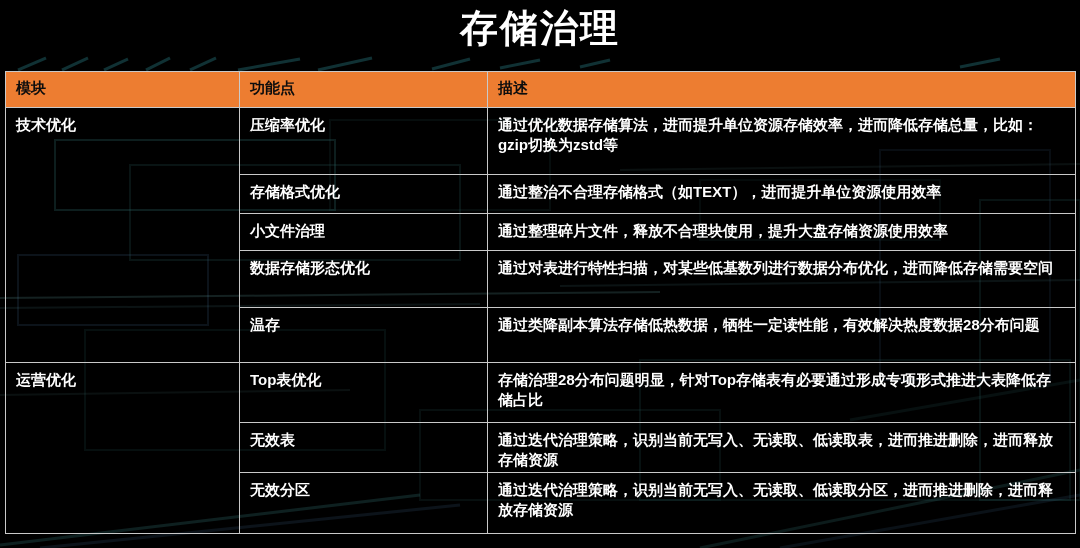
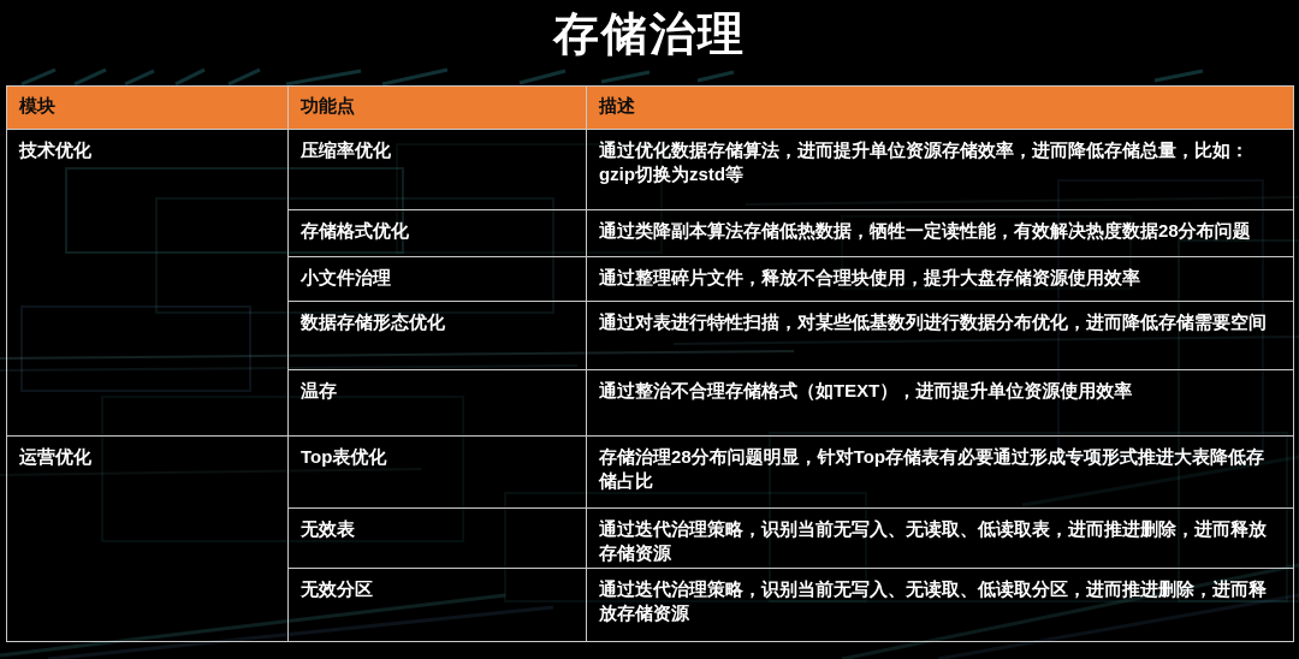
  存储治理
  模块	功能点	描述
  技术优化	压缩率优化	通过优化数据存储算法，进而提升单位资源存储效率，进而降低存储总量，比如：gzip切换为zstd等
- 存储格式优化	通过整治不合理存储格式（如TEXT），进而提升单位资源使用效率
+ 存储格式优化	通过类降副本算法存储低热数据，牺牲一定读性能，有效解决热度数据28分布问题
  小文件治理	通过整理碎片文件，释放不合理块使用，提升大盘存储资源使用效率
  数据存储形态优化	通过对表进行特性扫描，对某些低基数列进行数据分布优化，进而降低存储需要空间
- 温存	通过类降副本算法存储低热数据，牺牲一定读性能，有效解决热度数据28分布问题
+ 温存	通过整治不合理存储格式（如TEXT），进而提升单位资源使用效率
  运营优化	Top表优化	存储治理28分布问题明显，针对Top存储表有必要通过形成专项形式推进大表降低存储占比
  无效表	通过迭代治理策略，识别当前无写入、无读取、低读取表，进而推进删除，进而释放存储资源
  无效分区	通过迭代治理策略，识别当前无写入、无读取、低读取分区，进而推进删除，进而释放存储资源
